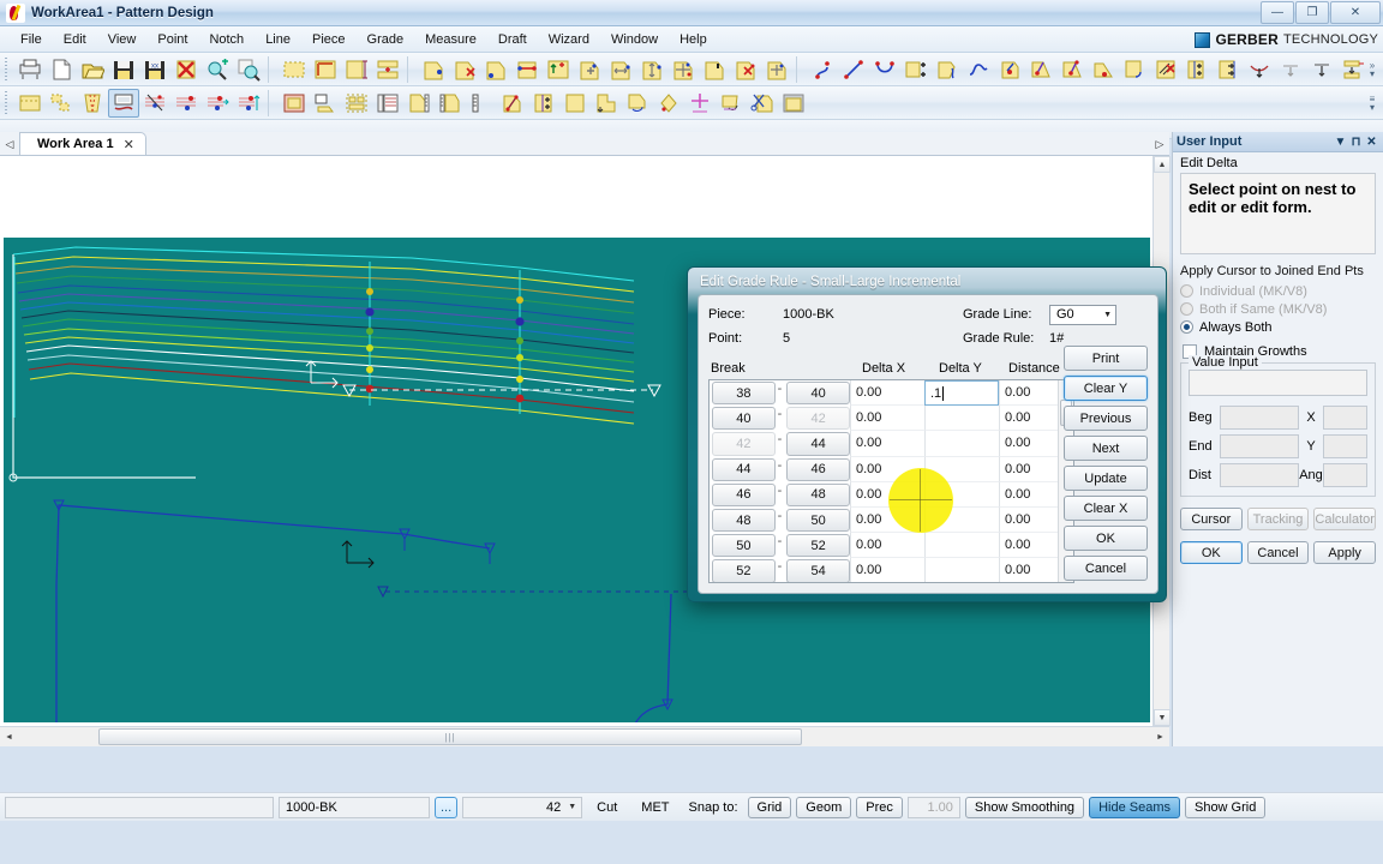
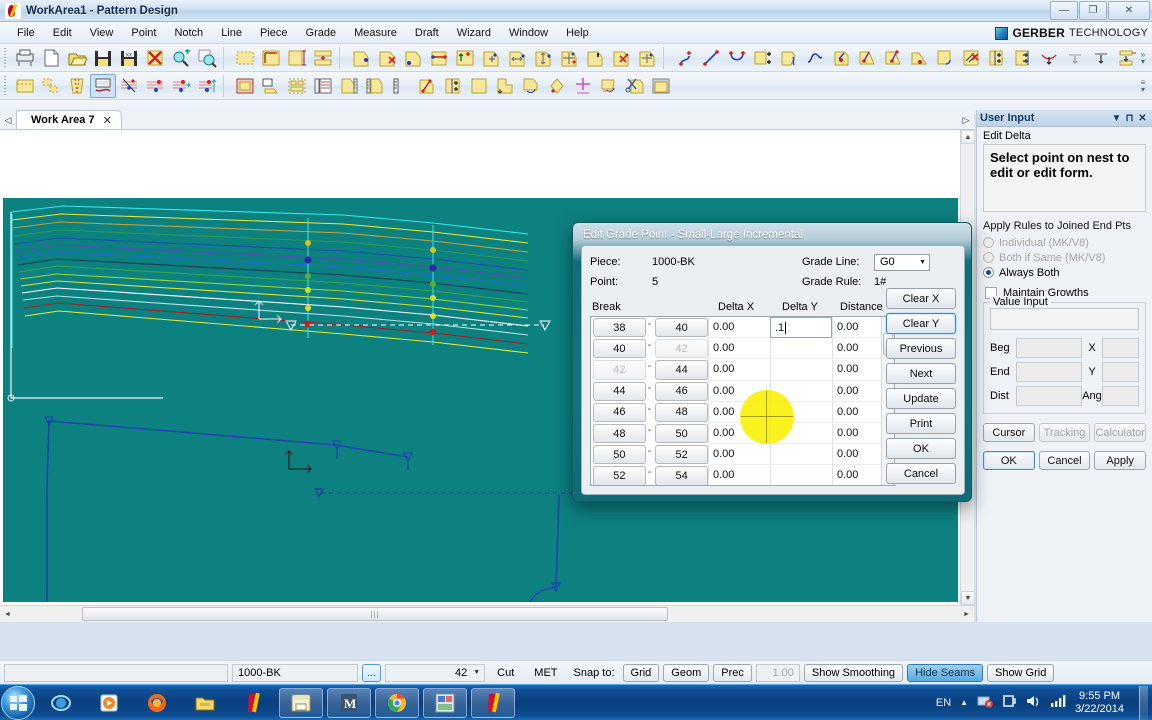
  WorkArea1 - Pattern Design
  —
  ❐
  ✕
  File
  Edit
  View
  Point
  Notch
  Line
  Piece
  Grade
  Measure
  Draft
  Wizard
  Window
  Help
  GERBER
  TECHNOLOGY
  »
  ▾
  ≡
  ▾
  ◁
- Work Area 1
+ Work Area 7
  ✕
  ▷
  |||
  User Input
  ▼
  ⊓
  ✕
  Edit Delta
  Select point on nest to edit or edit form.
- Apply Cursor to Joined End Pts
+ Apply Rules to Joined End Pts
  Individual (MK/V8)
  Both if Same (MK/V8)
  Always Both
  Maintain Growths
  Value Input
  Beg
  X
  End
  Y
  Dist
  Ang
  Cursor
  Tracking
  Calculator
  OK
  Cancel
  Apply
- Edit Grade Rule - Small-Large Incremental
+ Edit Grade Point - Small-Large Incremental
  Piece:
  1000-BK
  Grade Line:
  G0
  Point:
  5
  Grade Rule:
  1#
  Break
  Delta X
  Delta Y
  Distance
  38
  -
  40
  0.00
  .1
  0.00
  40
  -
  42
  0.00
  0.00
  42
  -
  44
  0.00
  0.00
  44
  -
  46
  0.00
  0.00
  46
  -
  48
  0.00
  0.00
  48
  -
  50
  0.00
  0.00
  50
  -
  52
  0.00
  0.00
  52
  -
  54
  0.00
  0.00
- Print
+ Clear X
  Clear Y
  Previous
  Next
  Update
- Clear X
+ Print
  OK
  Cancel
  1000-BK
  ...
  42
  Cut
  MET
  Snap to:
  Grid
  Geom
  Prec
  1.00
  Show Smoothing
  Hide Seams
  Show Grid
+ M
+ EN
+ ▲
+ 9:55 PM
+ 3/22/2014
